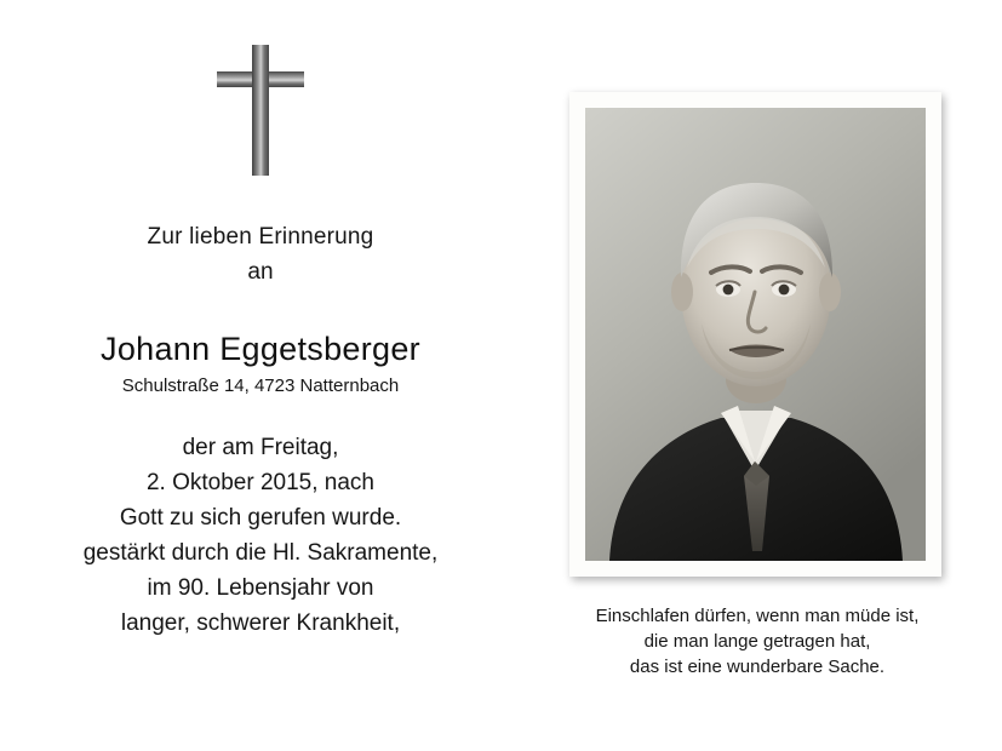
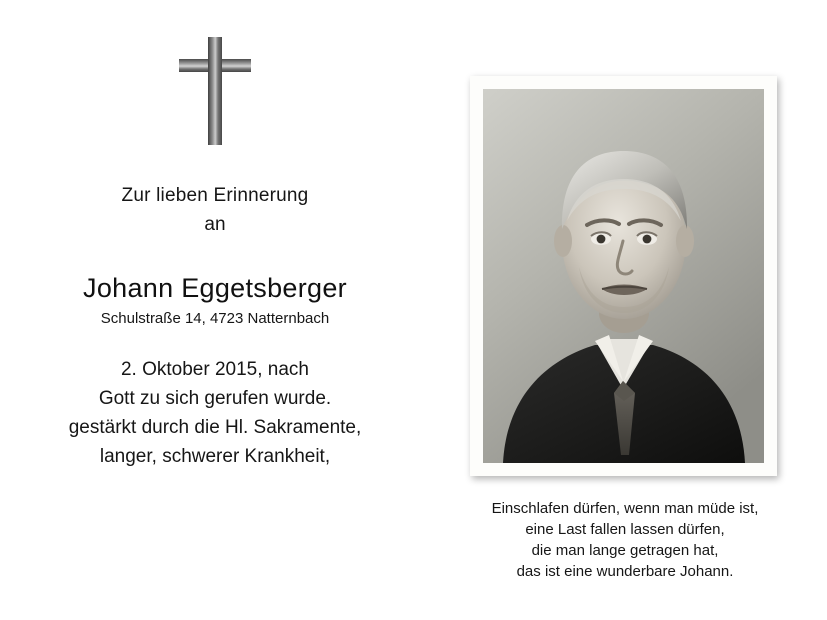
  Zur lieben Erinnerung
  an
  Johann Eggetsberger
  Schulstraße 14, 4723 Natternbach
- der am Freitag,
  2. Oktober 2015, nach
  Gott zu sich gerufen wurde.
  gestärkt durch die Hl. Sakramente,
- im 90. Lebensjahr von
  langer, schwerer Krankheit,
  Einschlafen dürfen, wenn man müde ist,
+ eine Last fallen lassen dürfen,
  die man lange getragen hat,
- das ist eine wunderbare Sache.
+ das ist eine wunderbare Johann.
